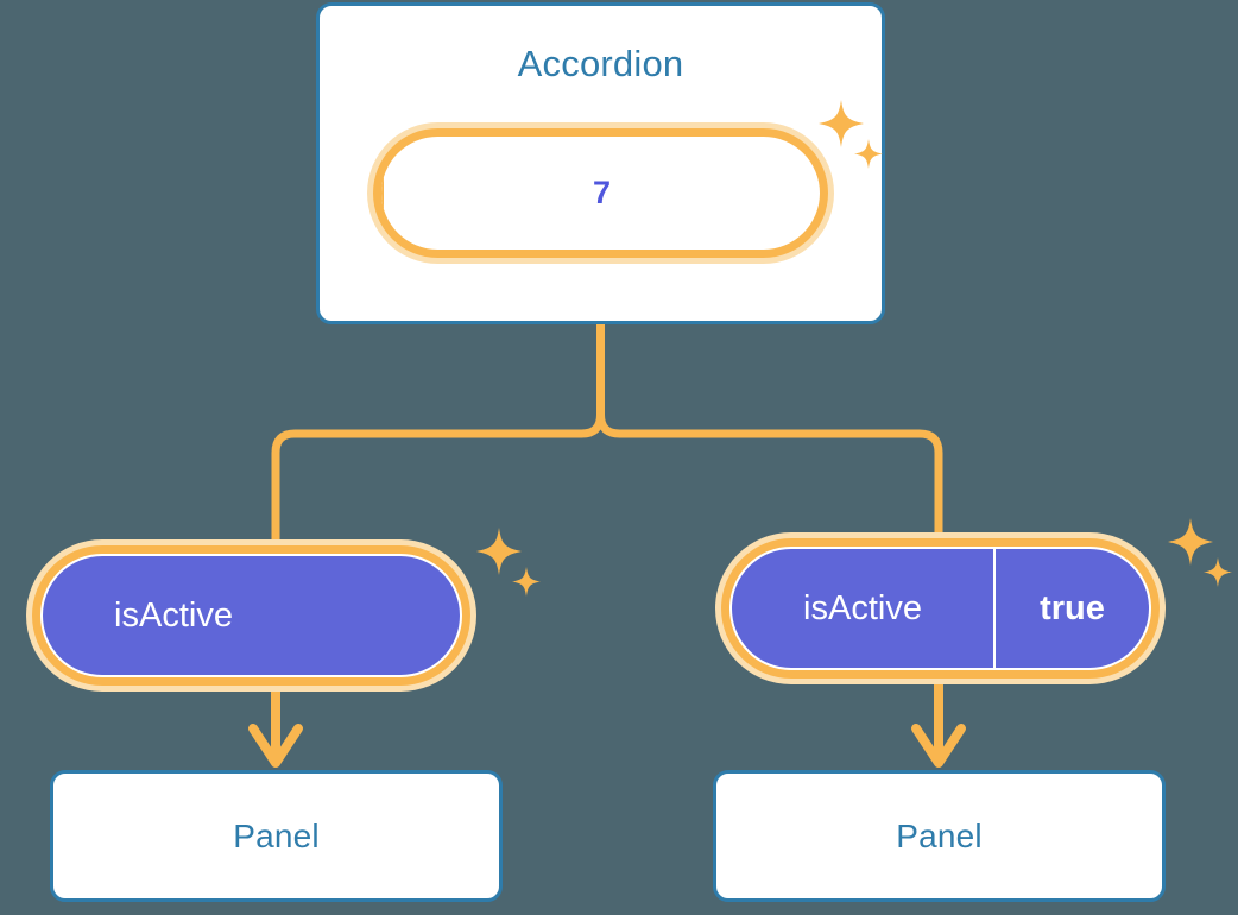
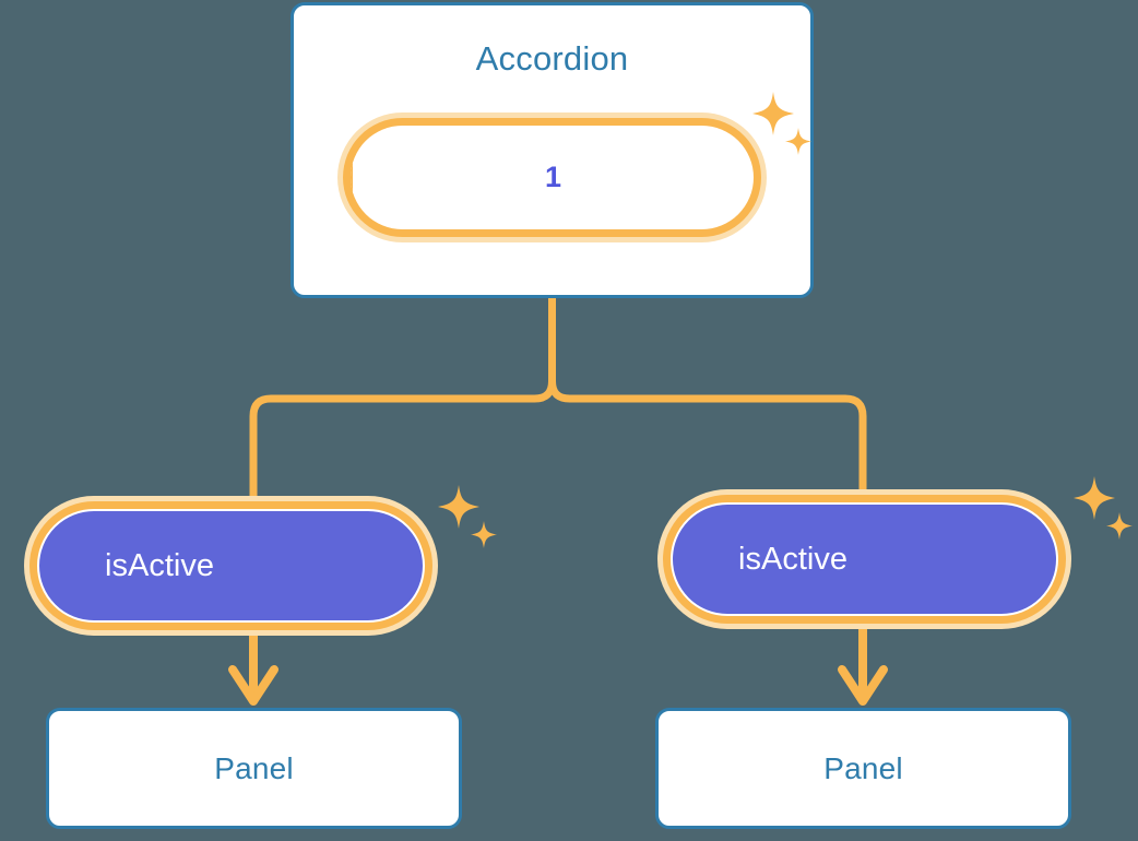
  Accordion
- 7
+ 1
  isActive
  Panel
  isActive
- true
  Panel
